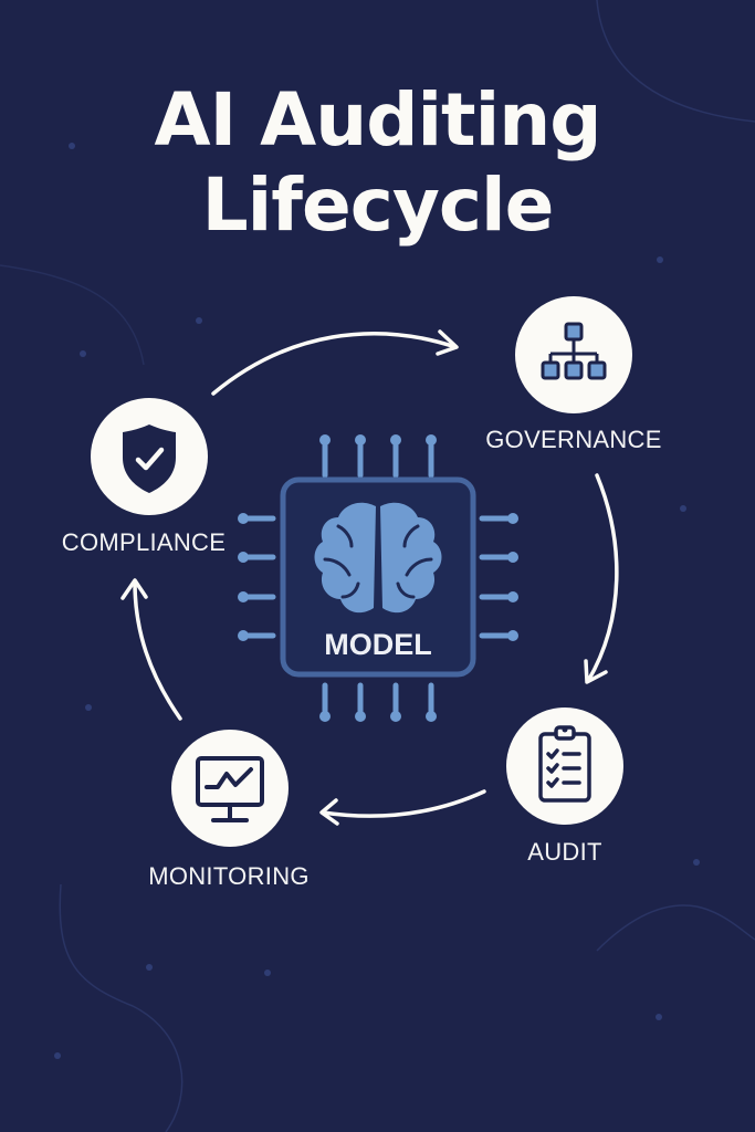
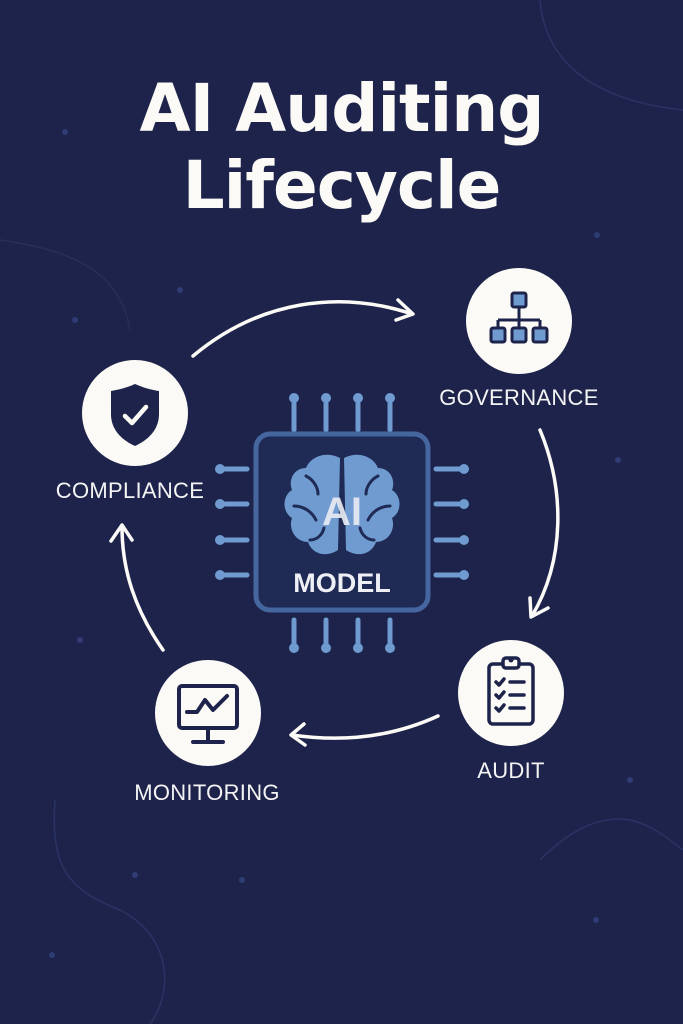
  AI Auditing
  Lifecycle
+ AI
  MODEL
  GOVERNANCE
  AUDIT
  MONITORING
  COMPLIANCE
